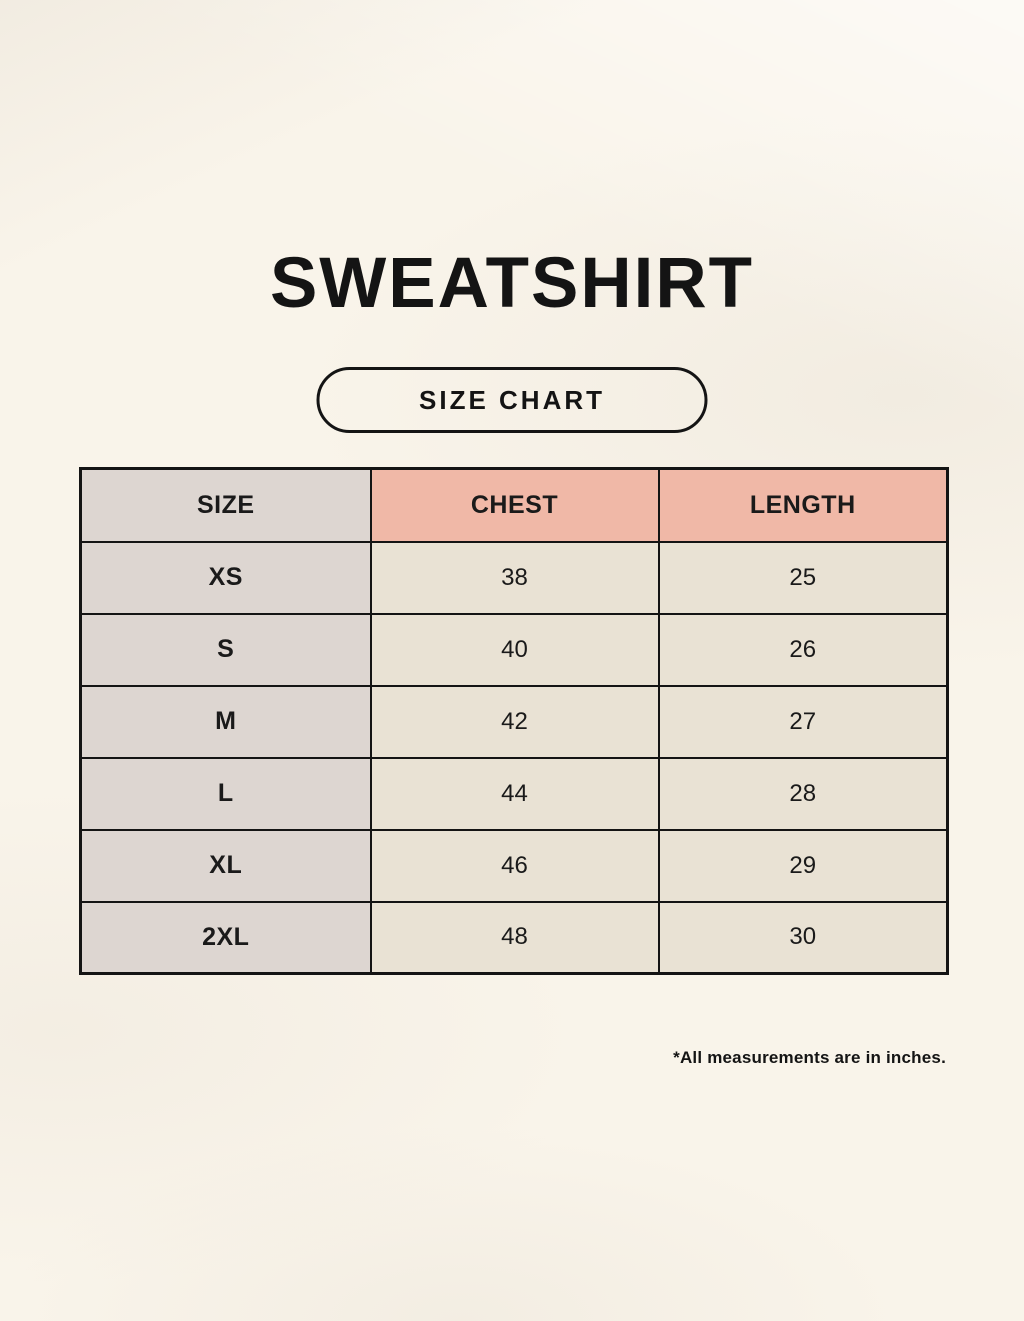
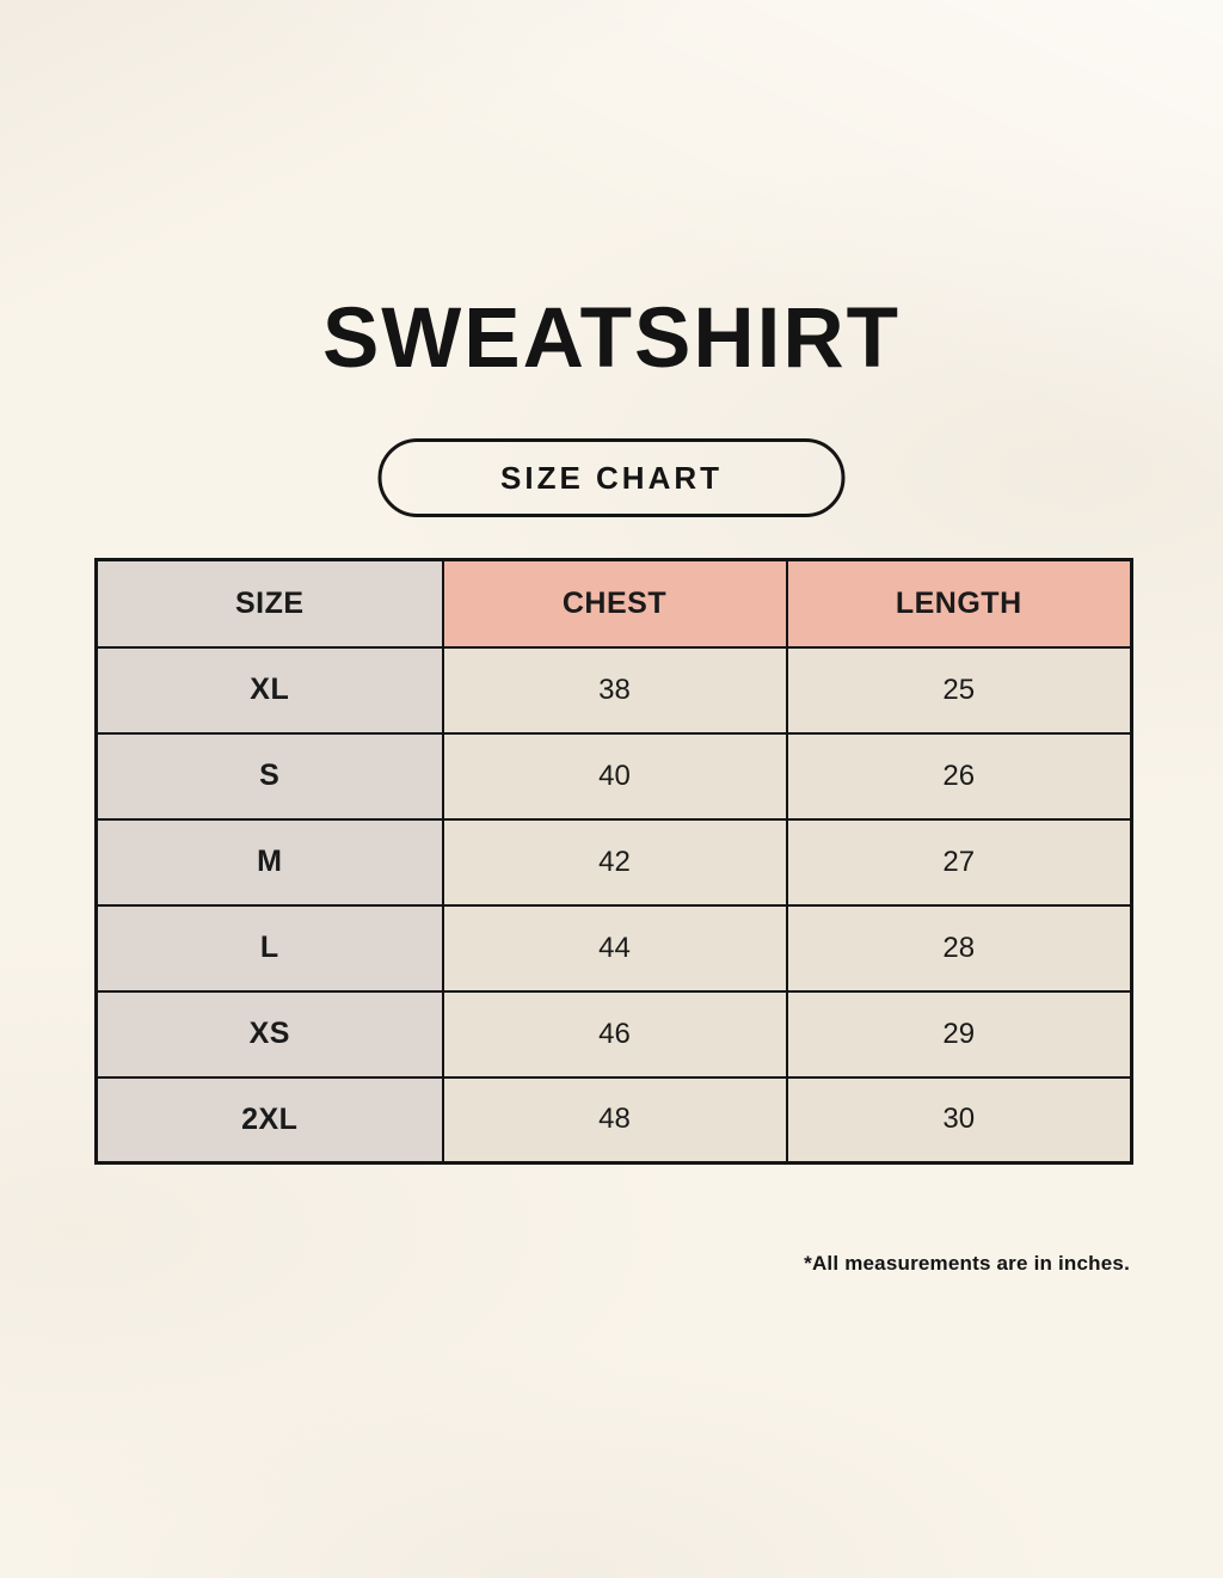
  SWEATSHIRT
  SIZE CHART
  SIZE	CHEST	LENGTH
- XS	38	25
+ XL	38	25
  S	40	26
  M	42	27
  L	44	28
- XL	46	29
+ XS	46	29
  2XL	48	30
  *All measurements are in inches.
